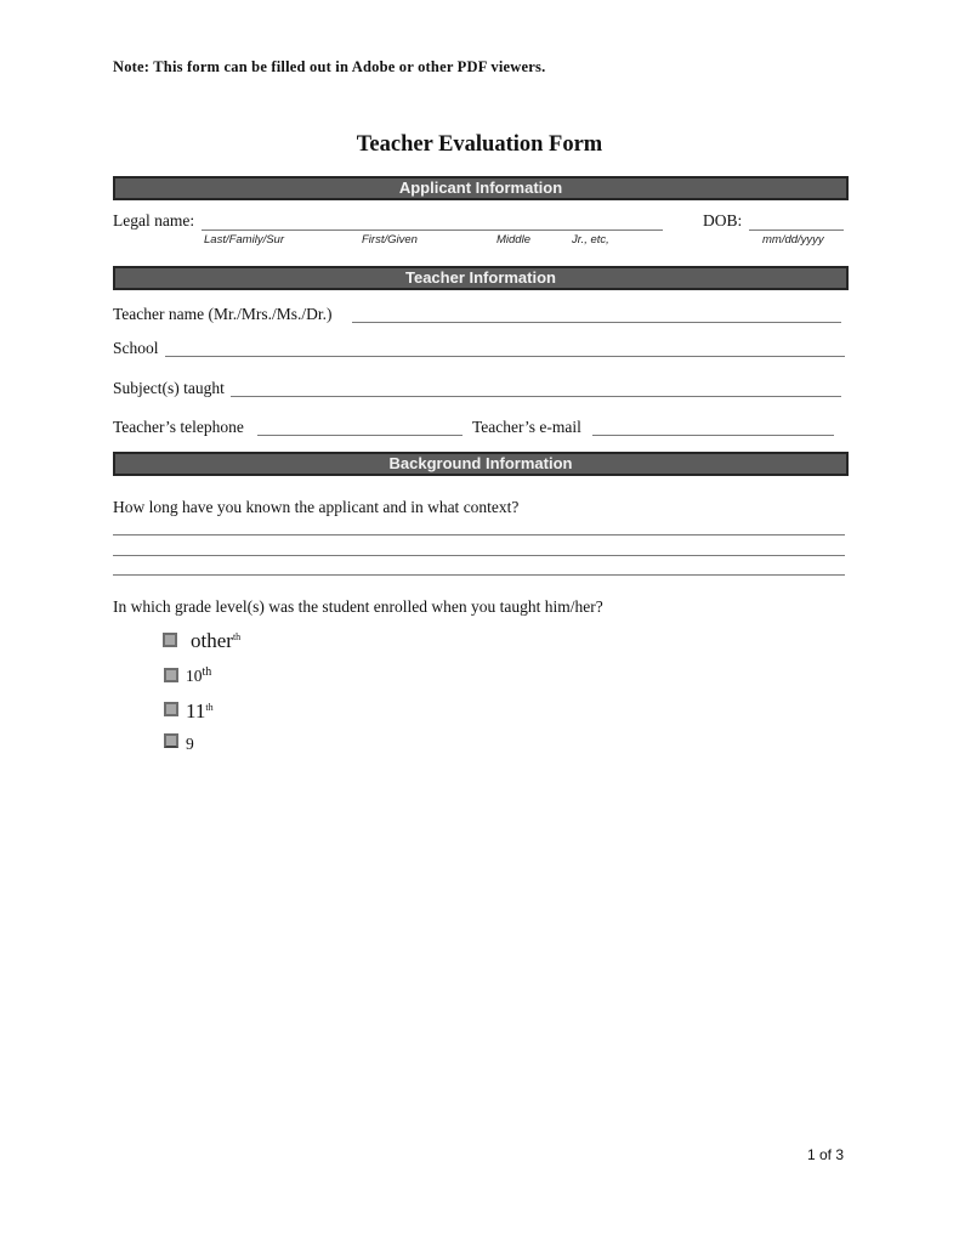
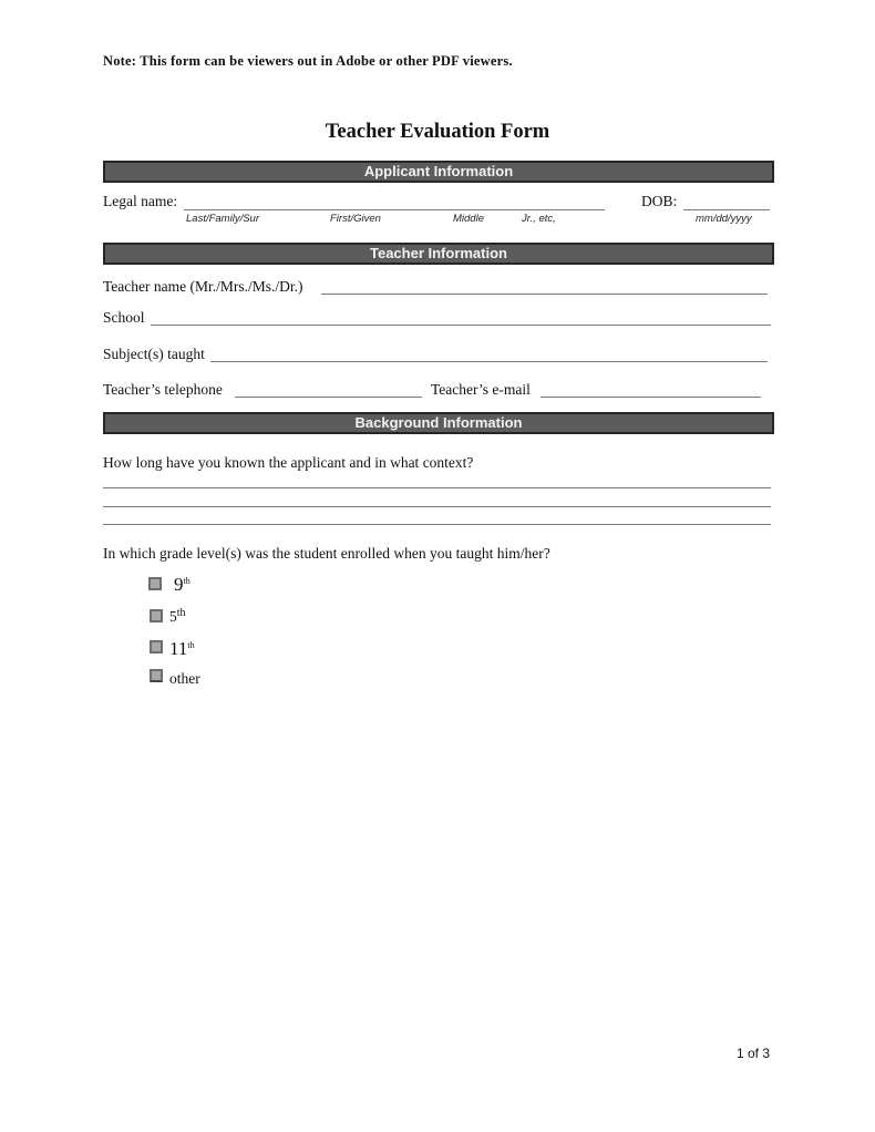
- Note: This form can be filled out in Adobe or other PDF viewers.
+ Note: This form can be viewers out in Adobe or other PDF viewers.
  Teacher Evaluation Form
  Applicant Information
  Legal name:
  Last/Family/Sur
  First/Given
  Middle
  Jr., etc,
  DOB:
  mm/dd/yyyy
  Teacher Information
  Teacher name (Mr./Mrs./Ms./Dr.)
  School
  Subject(s) taught
  Teacher’s telephone
  Teacher’s e-mail
  Background Information
  How long have you known the applicant and in what context?
  In which grade level(s) was the student enrolled when you taught him/her?
- otherth
+ 9th
- 10th
+ 5th
  11th
- 9
+ other
  1 of 3
